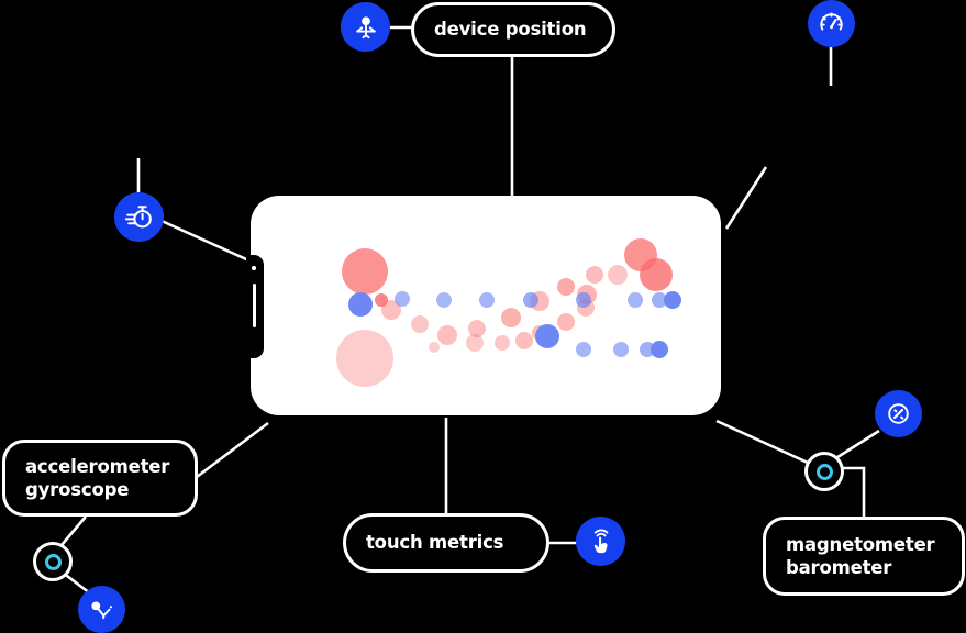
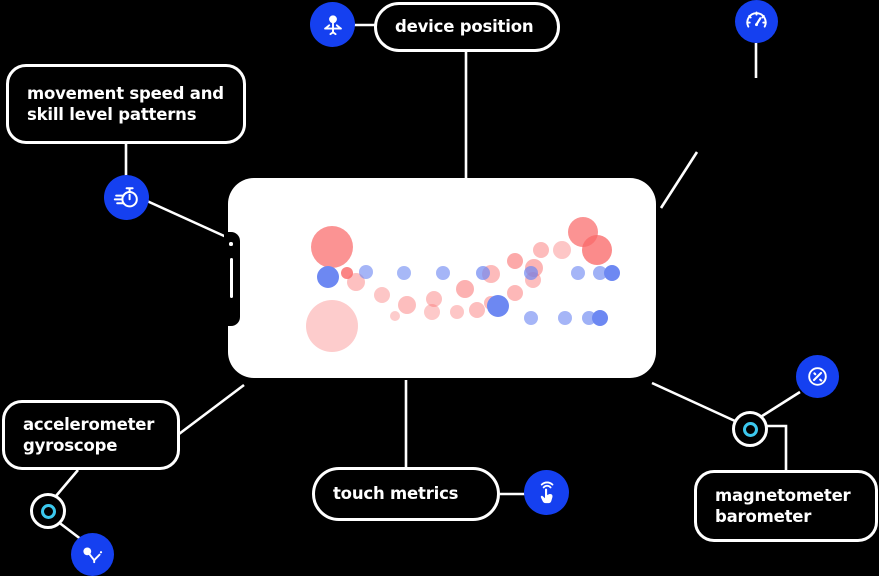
+ movement speed and
+ skill level patterns
  device position
  accelerometer
  gyroscope
  touch metrics
  magnetometer
  barometer
